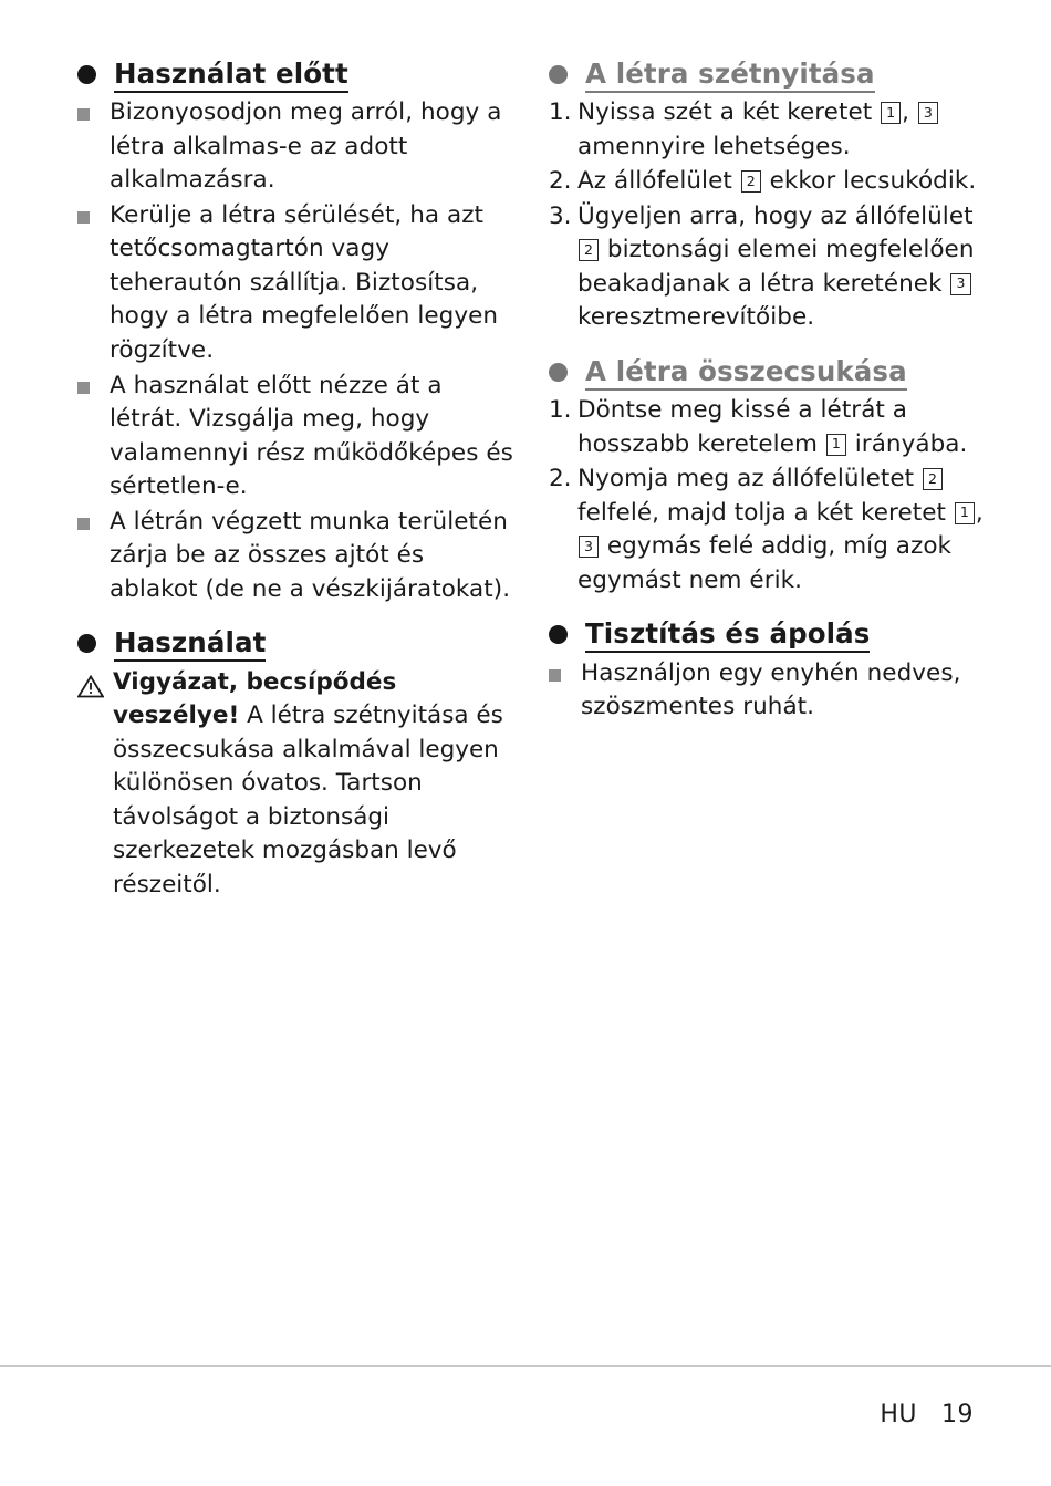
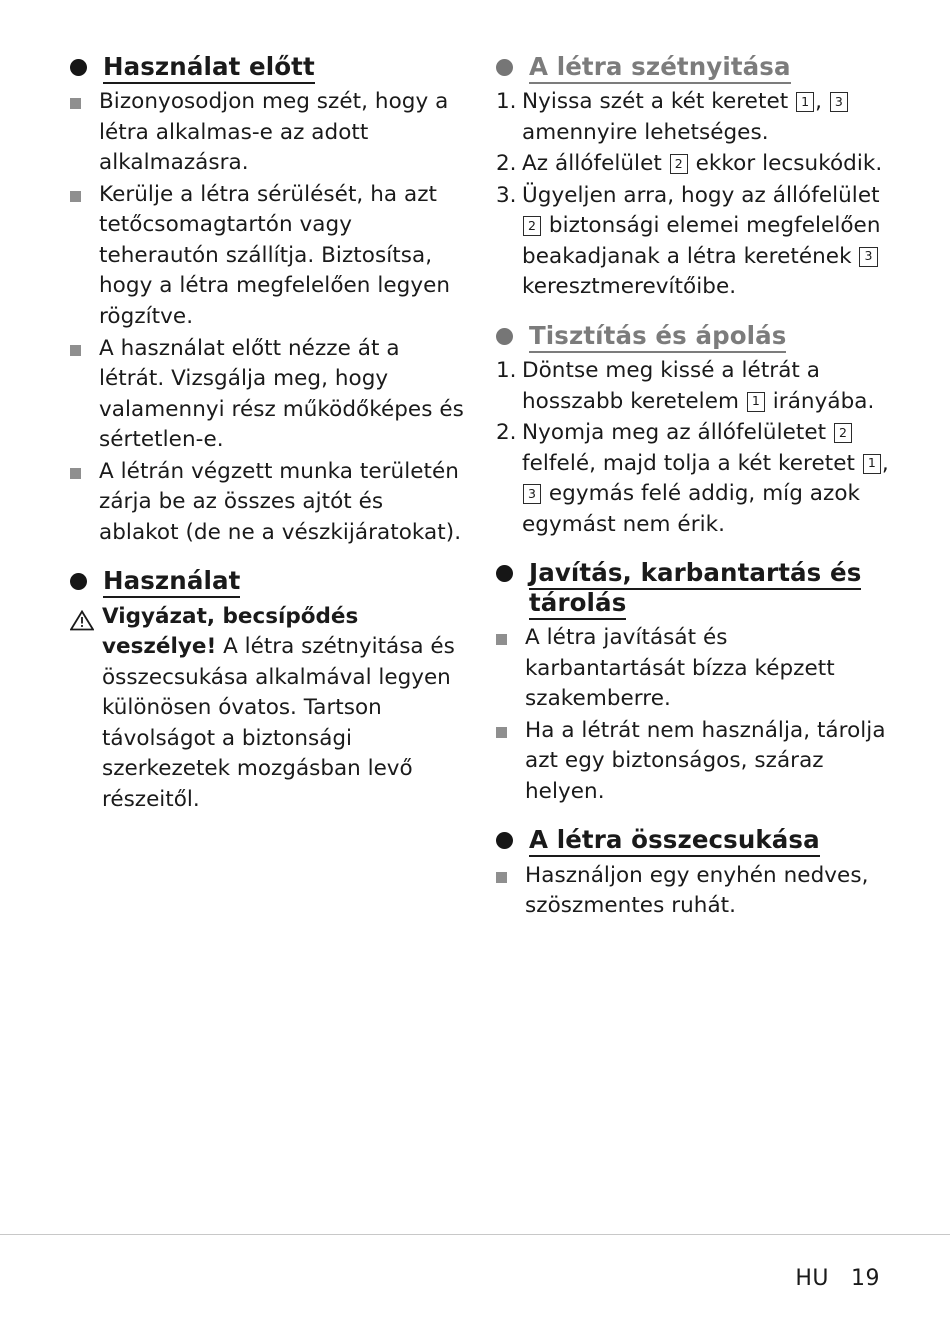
  Használat előtt
- Bizonyosodjon meg arról, hogy a létra alkalmas-e az adott alkalmazásra.
+ Bizonyosodjon meg szét, hogy a létra alkalmas-e az adott alkalmazásra.
  Kerülje a létra sérülését, ha azt tetőcsomagtartón vagy teherautón szállítja. Biztosítsa, hogy a létra megfelelően legyen rögzítve.
  A használat előtt nézze át a létrát. Vizsgálja meg, hogy valamennyi rész működőképes és sértetlen-e.
  A létrán végzett munka területén zárja be az összes ajtót és ablakot (de ne a vészkijáratokat).
  Használat
  Vigyázat, becsípődés veszélye! A létra szétnyitása és összecsukása alkalmával legyen különösen óvatos. Tartson távolságot a biztonsági szerkezetek mozgásban levő részeitől.
  A létra szétnyitása
  1.
  Nyissa szét a két keretet 1 , 3 amennyire lehetséges.
  2.
  Az állófelület 2 ekkor lecsukódik.
  3.
  Ügyeljen arra, hogy az állófelület 2 biztonsági elemei megfelelően beakadjanak a létra keretének 3 keresztmerevítőibe.
- A létra összecsukása
+ Tisztítás és ápolás
  1.
  Döntse meg kissé a létrát a hosszabb keretelem 1 irányába.
  2.
  Nyomja meg az állófelületet 2 felfelé, majd tolja a két keretet 1 , 3 egymás felé addig, míg azok egymást nem érik.
+ Javítás, karbantartás és tárolás
+ A létra javítását és karbantartását bízza képzett szakemberre.
+ Ha a létrát nem használja, tárolja azt egy biztonságos, száraz helyen.
- Tisztítás és ápolás
+ A létra összecsukása
  Használjon egy enyhén nedves, szöszmentes ruhát.
  HU
  19
